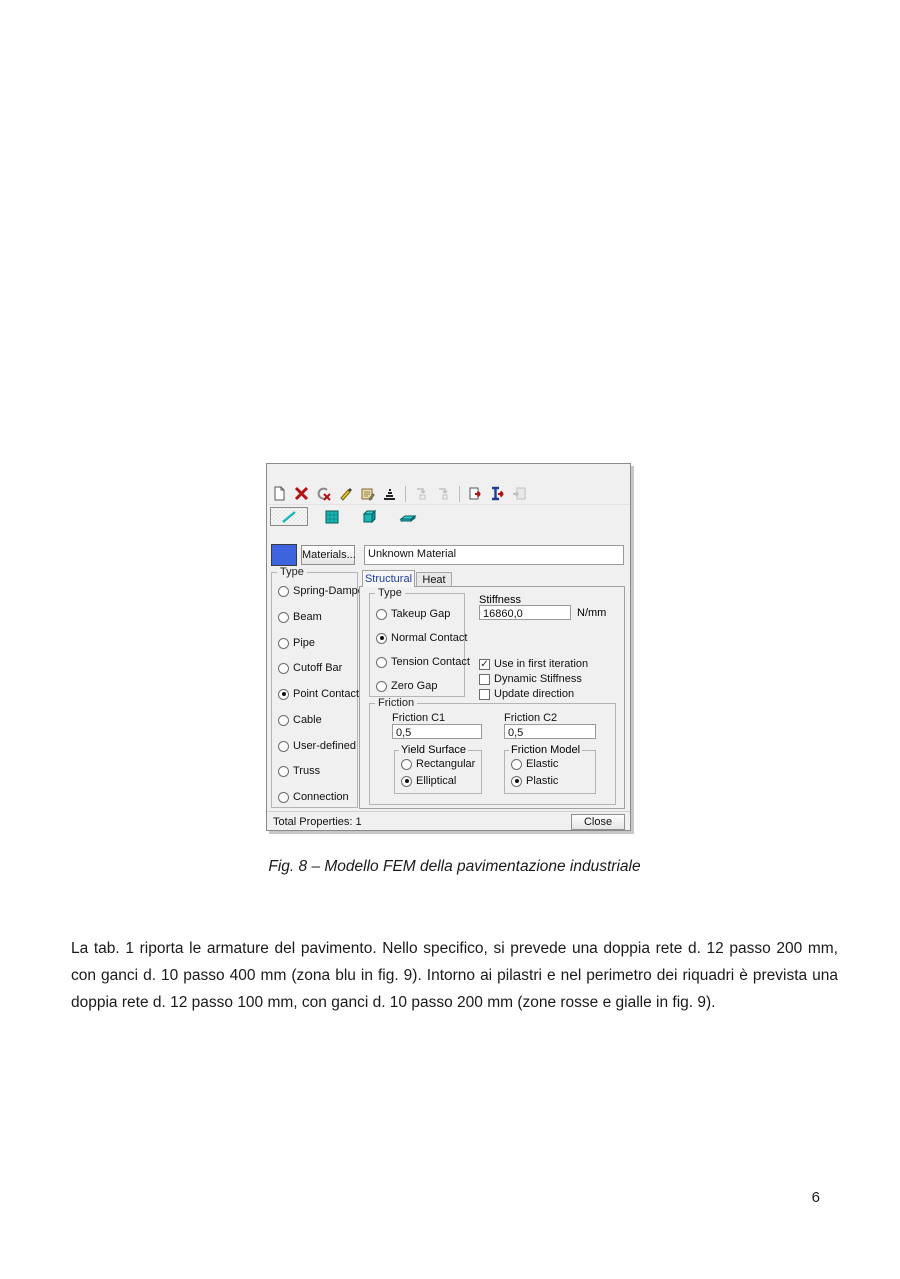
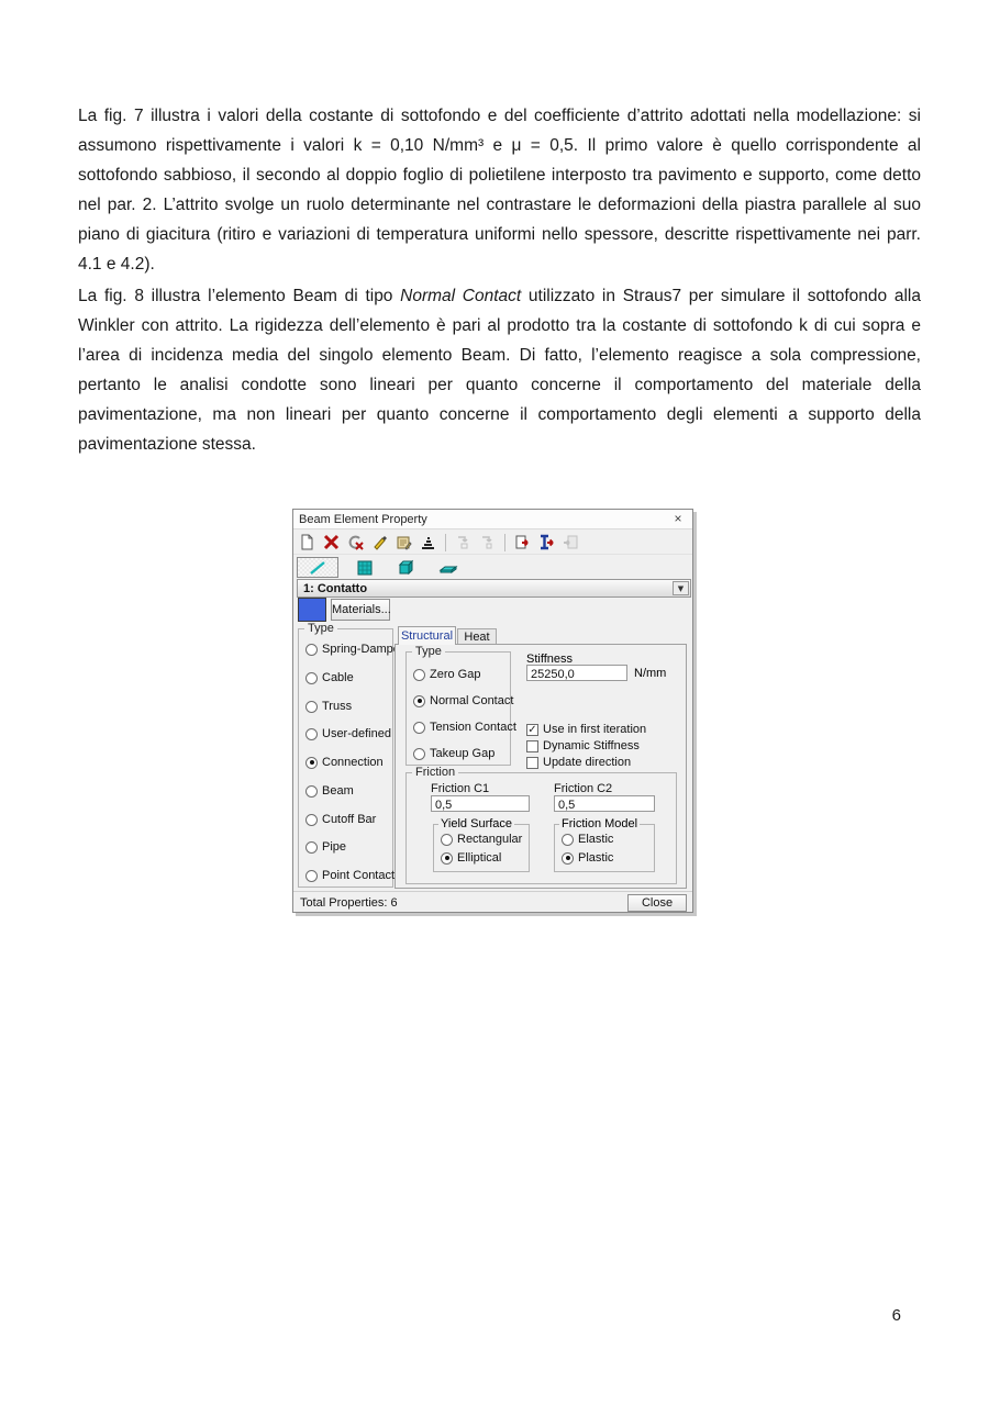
+ La fig. 7 illustra i valori della costante di sottofondo e del coefficiente d’attrito adottati nella modellazione: si assumono rispettivamente i valori k = 0,10 N/mm³ e μ = 0,5. Il primo valore è quello corrispondente al sottofondo sabbioso, il secondo al doppio foglio di polietilene interposto tra pavimento e supporto, come detto nel par. 2. L’attrito svolge un ruolo determinante nel contrastare le deformazioni della piastra parallele al suo piano di giacitura (ritiro e variazioni di temperatura uniformi nello spessore, descritte rispettivamente nei parr. 4.1 e 4.2).
+ La fig. 8 illustra l’elemento Beam di tipo Normal Contact utilizzato in Straus7 per simulare il sottofondo alla Winkler con attrito. La rigidezza dell’elemento è pari al prodotto tra la costante di sottofondo k di cui sopra e l’area di incidenza media del singolo elemento Beam. Di fatto, l’elemento reagisce a sola compressione, pertanto le analisi condotte sono lineari per quanto concerne il comportamento del materiale della pavimentazione, ma non lineari per quanto concerne il comportamento degli elementi a supporto della pavimentazione stessa.
+ Beam Element Property
+ ×
+ 1: Contatto
+ ▼
  Materials...
- Unknown Material
  Type
  Spring-Damp
- Beam
+ Cable
- Pipe
+ Truss
- Cutoff Bar
+ User-defined
- Point Contact
+ Connection
- Cable
+ Beam
- User-defined
+ Cutoff Bar
- Truss
+ Pipe
- Connection
+ Point Contact
  Heat
  Structural
  Type
- Takeup Gap
+ Zero Gap
  Normal Contact
  Tension Contact
- Zero Gap
+ Takeup Gap
  Stiffness
- 16860,0
+ 25250,0
  N/mm
  ✓
  Use in first iteration
  Dynamic Stiffness
  Update direction
  Friction
  Friction C1
  0,5
  Friction C2
  0,5
  Yield Surface
  Rectangular
  Elliptical
  Friction Model
  Elastic
  Plastic
- Total Properties: 1
+ Total Properties: 6
  Close
- Fig. 8 – Modello FEM della pavimentazione industriale
- La tab. 1 riporta le armature del pavimento. Nello specifico, si prevede una doppia rete d. 12 passo 200 mm, con ganci d. 10 passo 400 mm (zona blu in fig. 9). Intorno ai pilastri e nel perimetro dei riquadri è prevista una doppia rete d. 12 passo 100 mm, con ganci d. 10 passo 200 mm (zone rosse e gialle in fig. 9).
  6
